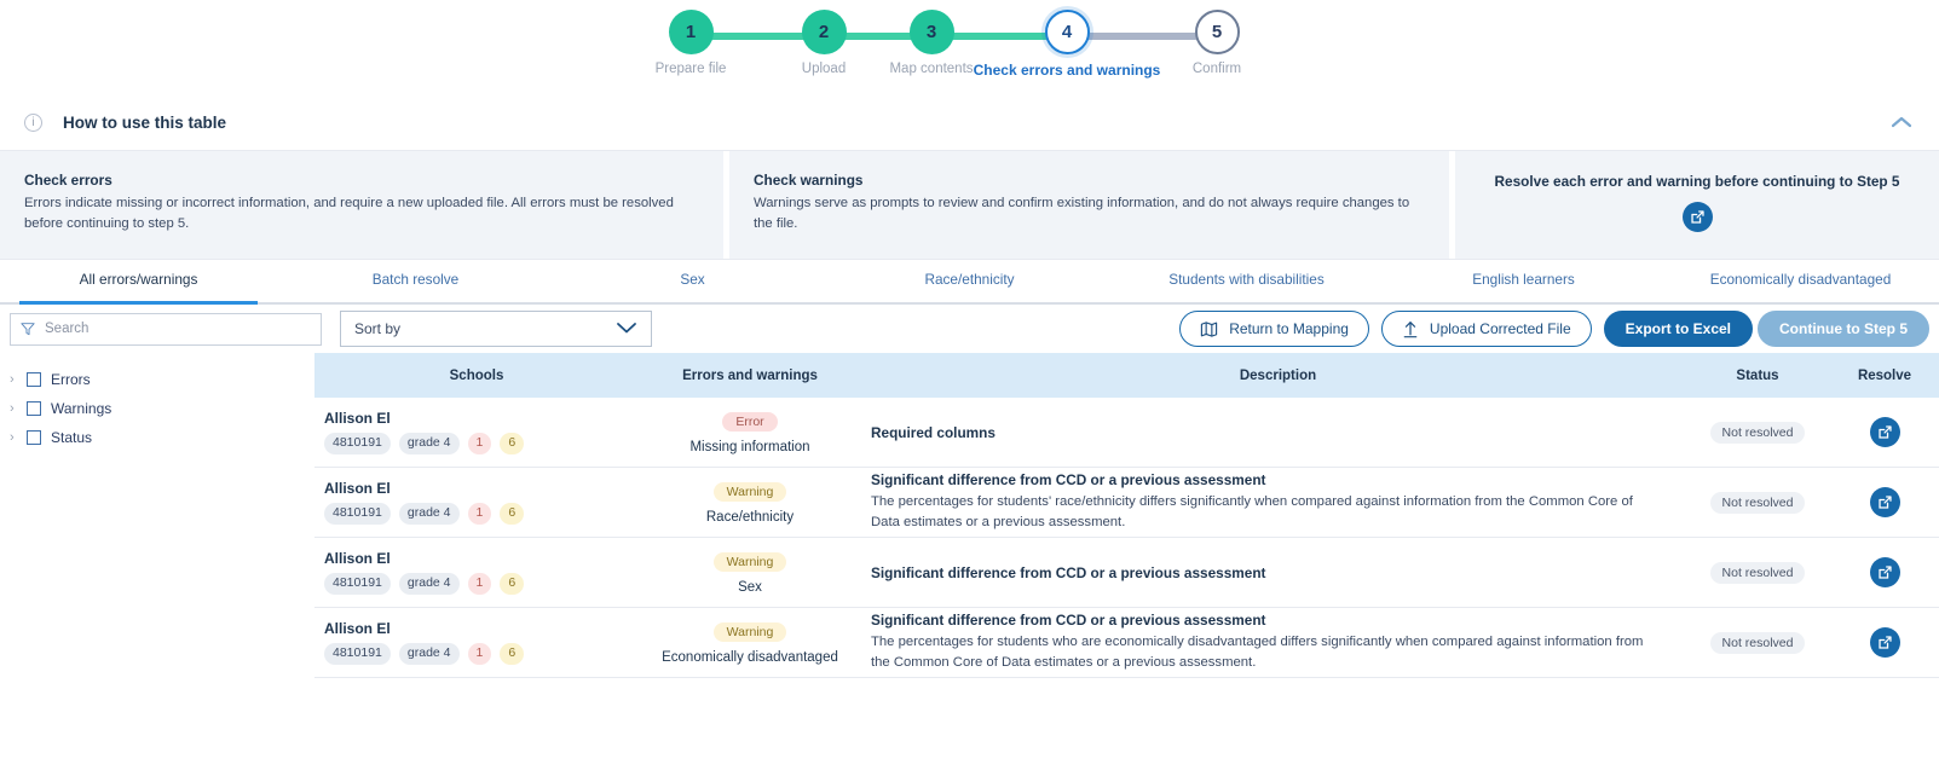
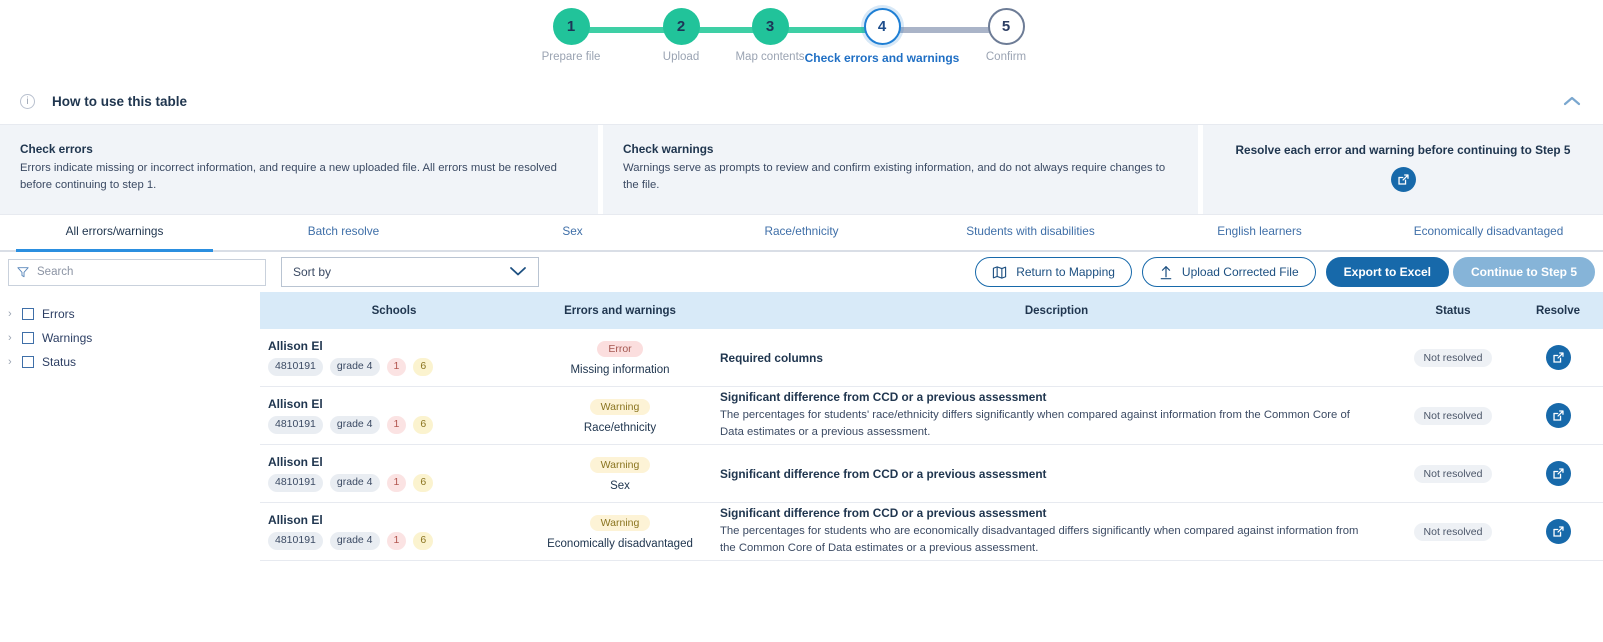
  1
  Prepare file
  2
  Upload
  3
  Map contents
  4
  Check errors and warnings
  5
  Confirm
  i
  How to use this table
  Check errors
- Errors indicate missing or incorrect information, and require a new uploaded file. All errors must be resolved before continuing to step 5.
+ Errors indicate missing or incorrect information, and require a new uploaded file. All errors must be resolved before continuing to step 1.
  Check warnings
  Warnings serve as prompts to review and confirm existing information, and do not always require changes to the file.
  Resolve each error and warning before continuing to Step 5
  All errors/warnings
  Batch resolve
  Sex
  Race/ethnicity
  Students with disabilities
  English learners
  Economically disadvantaged
  Search
  Sort by
  Return to Mapping
  Upload Corrected File
  Export to Excel
  Continue to Step 5
  ›
  Errors
  ›
  Warnings
  ›
  Status
  Schools
  Errors and warnings
  Description
  Status
  Resolve
  Allison El
  4810191
  grade 4
  1
  6
  Error
  Missing information
  Required columns
  Not resolved
  Allison El
  4810191
  grade 4
  1
  6
  Warning
  Race/ethnicity
  Significant difference from CCD or a previous assessment
  The percentages for students' race/ethnicity differs significantly when compared against information from the Common Core of Data estimates or a previous assessment.
  Not resolved
  Allison El
  4810191
  grade 4
  1
  6
  Warning
  Sex
  Significant difference from CCD or a previous assessment
  Not resolved
  Allison El
  4810191
  grade 4
  1
  6
  Warning
  Economically disadvantaged
  Significant difference from CCD or a previous assessment
  The percentages for students who are economically disadvantaged differs significantly when compared against information from the Common Core of Data estimates or a previous assessment.
  Not resolved
